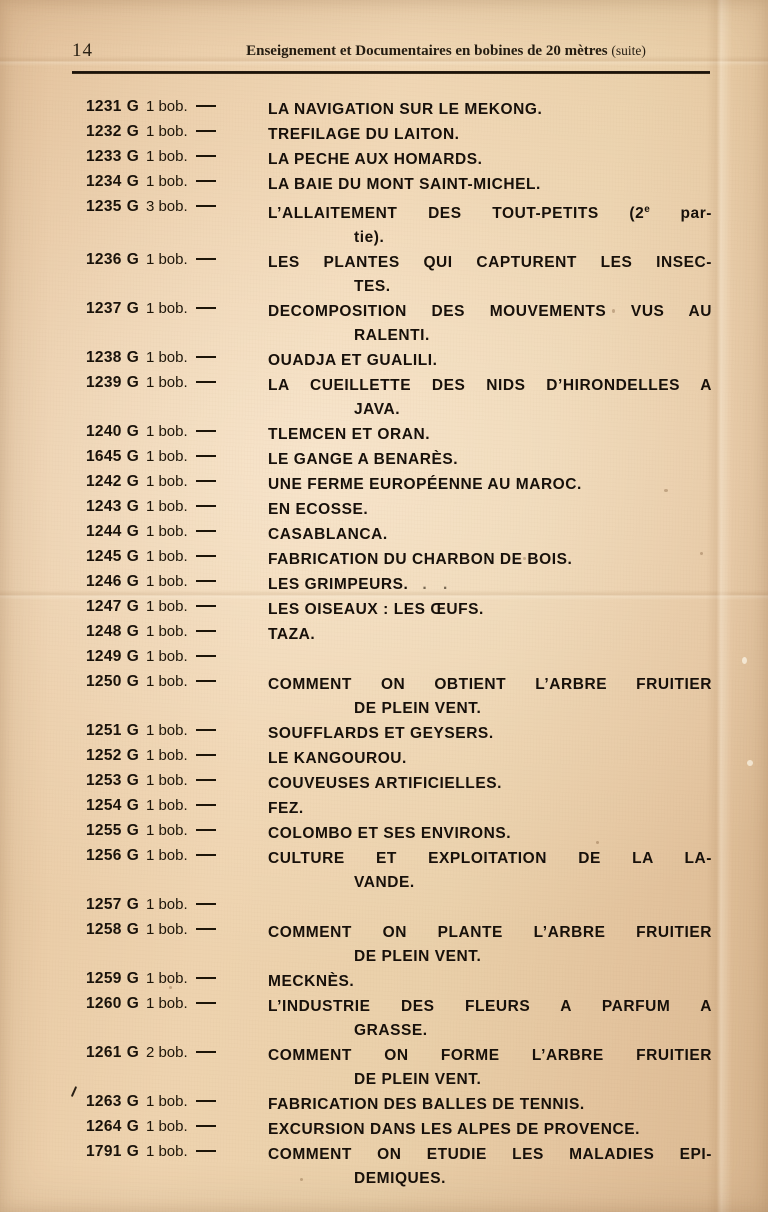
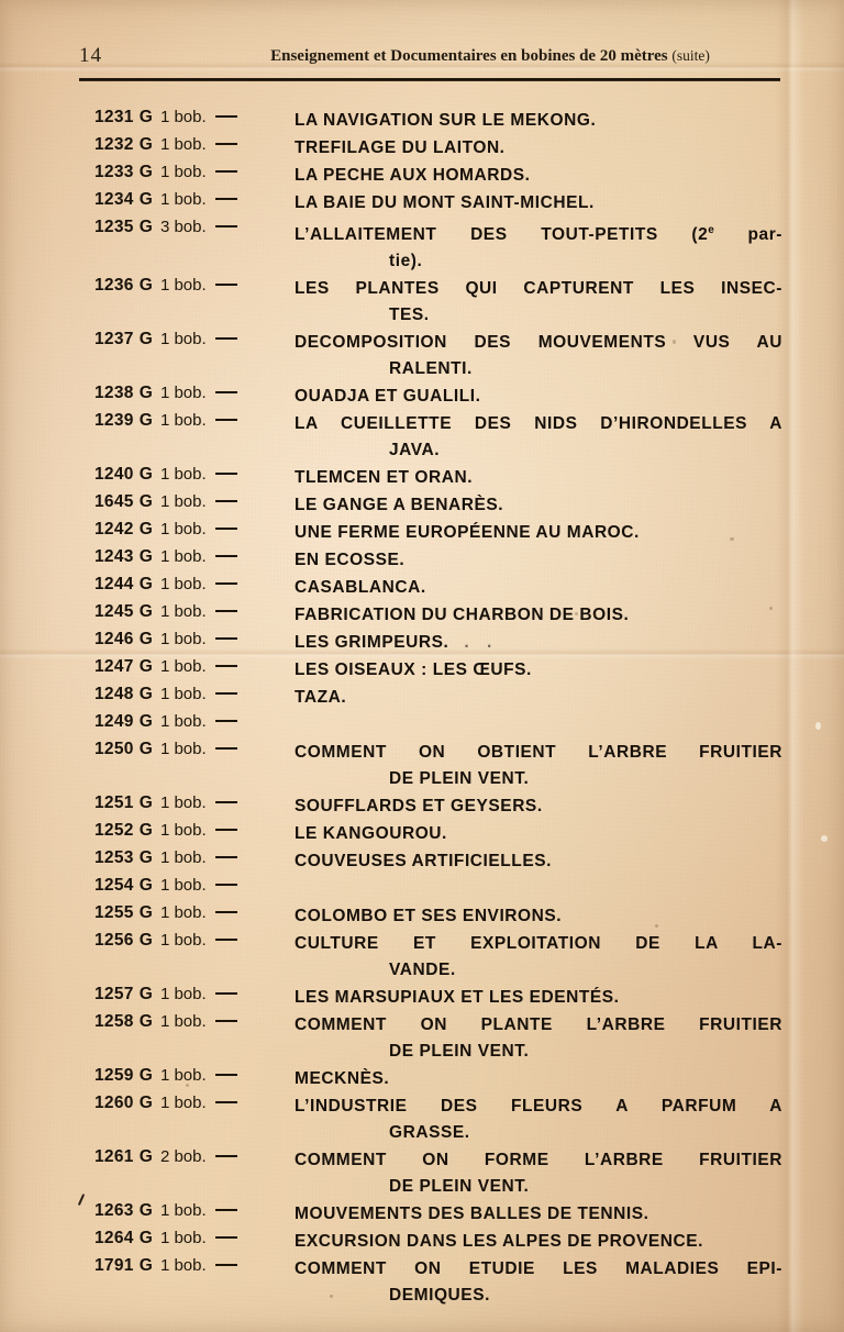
  14
  Enseignement et Documentaires en bobines de 20 mètres (suite)
  1231 G
  1 bob.
  LA NAVIGATION SUR LE MEKONG.
  1232 G
  1 bob.
  TREFILAGE DU LAITON.
  1233 G
  1 bob.
  LA PECHE AUX HOMARDS.
  1234 G
  1 bob.
  LA BAIE DU MONT SAINT-MICHEL.
  1235 G
  3 bob.
  L’ALLAITEMENT DES TOUT-PETITS (2e par-
  tie).
  1236 G
  1 bob.
  LES PLANTES QUI CAPTURENT LES INSEC-
  TES.
  1237 G
  1 bob.
  DECOMPOSITION DES MOUVEMENTS VUS AU
  RALENTI.
  1238 G
  1 bob.
  OUADJA ET GUALILI.
  1239 G
  1 bob.
  LA CUEILLETTE DES NIDS D’HIRONDELLES A
  JAVA.
  1240 G
  1 bob.
  TLEMCEN ET ORAN.
  1645 G
  1 bob.
  LE GANGE A BENARÈS.
  1242 G
  1 bob.
  UNE FERME EUROPÉENNE AU MAROC.
  1243 G
  1 bob.
  EN ECOSSE.
  1244 G
  1 bob.
  CASABLANCA.
  1245 G
  1 bob.
  FABRICATION DU CHARBON DE BOIS.
  1246 G
  1 bob.
  LES GRIMPEURS. . .
  1247 G
  1 bob.
  LES OISEAUX : LES ŒUFS.
  1248 G
  1 bob.
  TAZA.
  1249 G
  1 bob.
  1250 G
  1 bob.
  COMMENT ON OBTIENT L’ARBRE FRUITIER
  DE PLEIN VENT.
  1251 G
  1 bob.
  SOUFFLARDS ET GEYSERS.
  1252 G
  1 bob.
  LE KANGOUROU.
  1253 G
  1 bob.
  COUVEUSES ARTIFICIELLES.
  1254 G
  1 bob.
- FEZ.
  1255 G
  1 bob.
  COLOMBO ET SES ENVIRONS.
  1256 G
  1 bob.
  CULTURE ET EXPLOITATION DE LA LA-
  VANDE.
  1257 G
  1 bob.
+ LES MARSUPIAUX ET LES EDENTÉS.
  1258 G
  1 bob.
  COMMENT ON PLANTE L’ARBRE FRUITIER
  DE PLEIN VENT.
  1259 G
  1 bob.
  MECKNÈS.
  1260 G
  1 bob.
  L’INDUSTRIE DES FLEURS A PARFUM A
  GRASSE.
  1261 G
  2 bob.
  COMMENT ON FORME L’ARBRE FRUITIER
  DE PLEIN VENT.
  1263 G
  1 bob.
- FABRICATION DES BALLES DE TENNIS.
+ MOUVEMENTS DES BALLES DE TENNIS.
  1264 G
  1 bob.
  EXCURSION DANS LES ALPES DE PROVENCE.
  1791 G
  1 bob.
  COMMENT ON ETUDIE LES MALADIES EPI-
  DEMIQUES.
